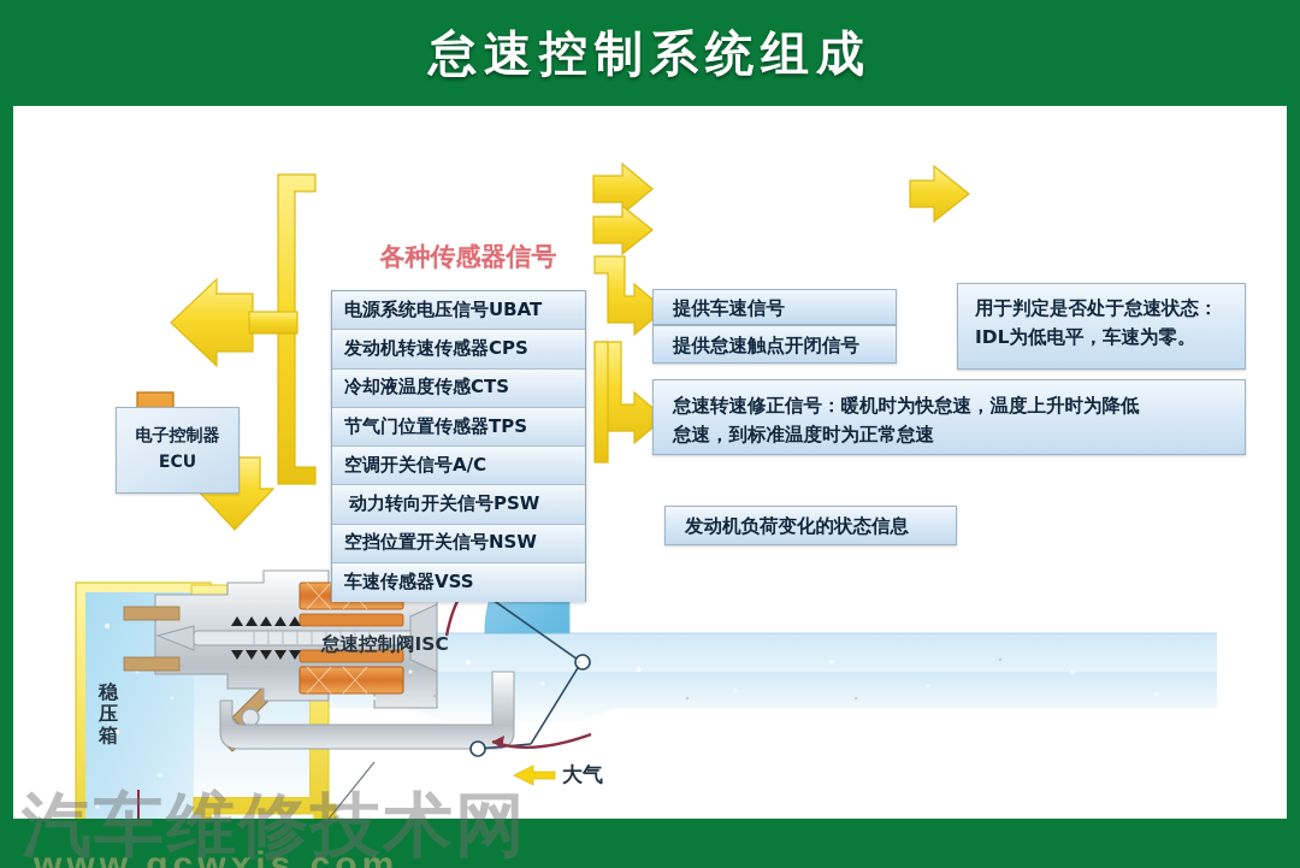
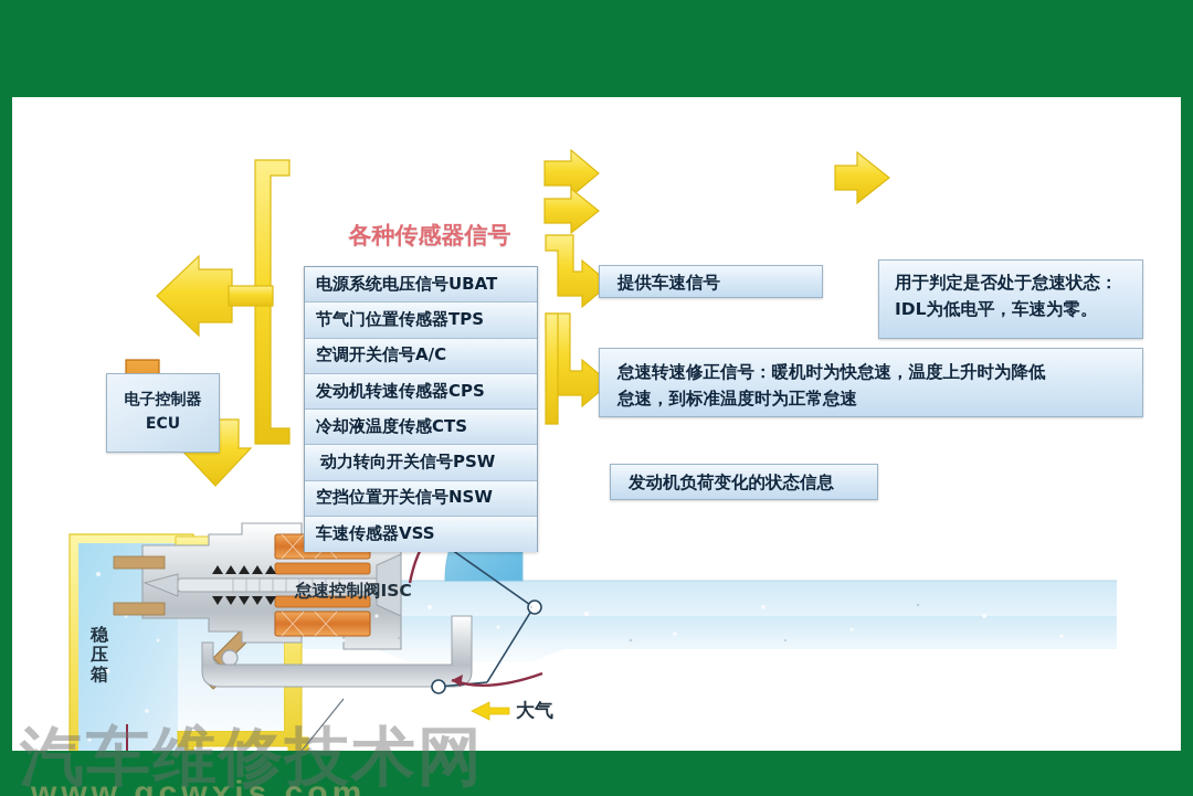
- 怠速控制系统组成
  各种传感器信号
  电源系统电压信号UBAT
- 发动机转速传感器CPS
+ 节气门位置传感器TPS
- 冷却液温度传感CTS
+ 空调开关信号A/C
- 节气门位置传感器TPS
+ 发动机转速传感器CPS
- 空调开关信号A/C
+ 冷却液温度传感CTS
  动力转向开关信号PSW
  空挡位置开关信号NSW
  车速传感器VSS
  电子控制器
  ECU
  提供车速信号
- 提供怠速触点开闭信号
  用于判定是否处于怠速状态：
  IDL为低电平，车速为零。
  怠速转速修正信号：暖机时为快怠速，温度上升时为降低
  怠速，到标准温度时为正常怠速
  发动机负荷变化的状态信息
  怠速控制阀ISC
  稳压箱
  大气
  汽车维修技术网
  www.qcwxjs.com
